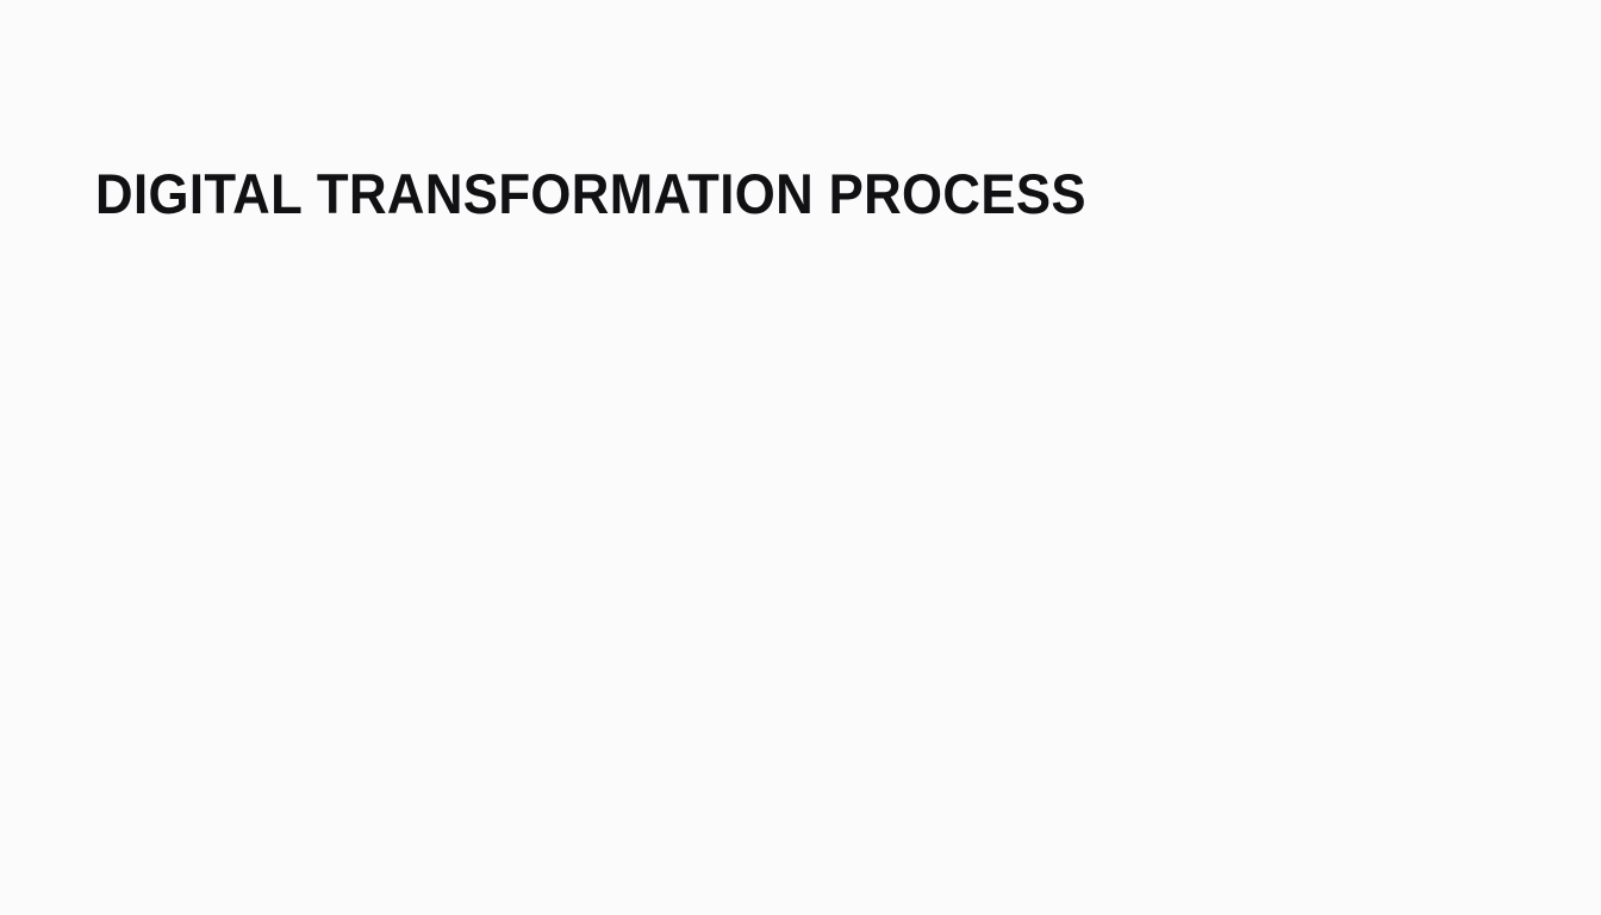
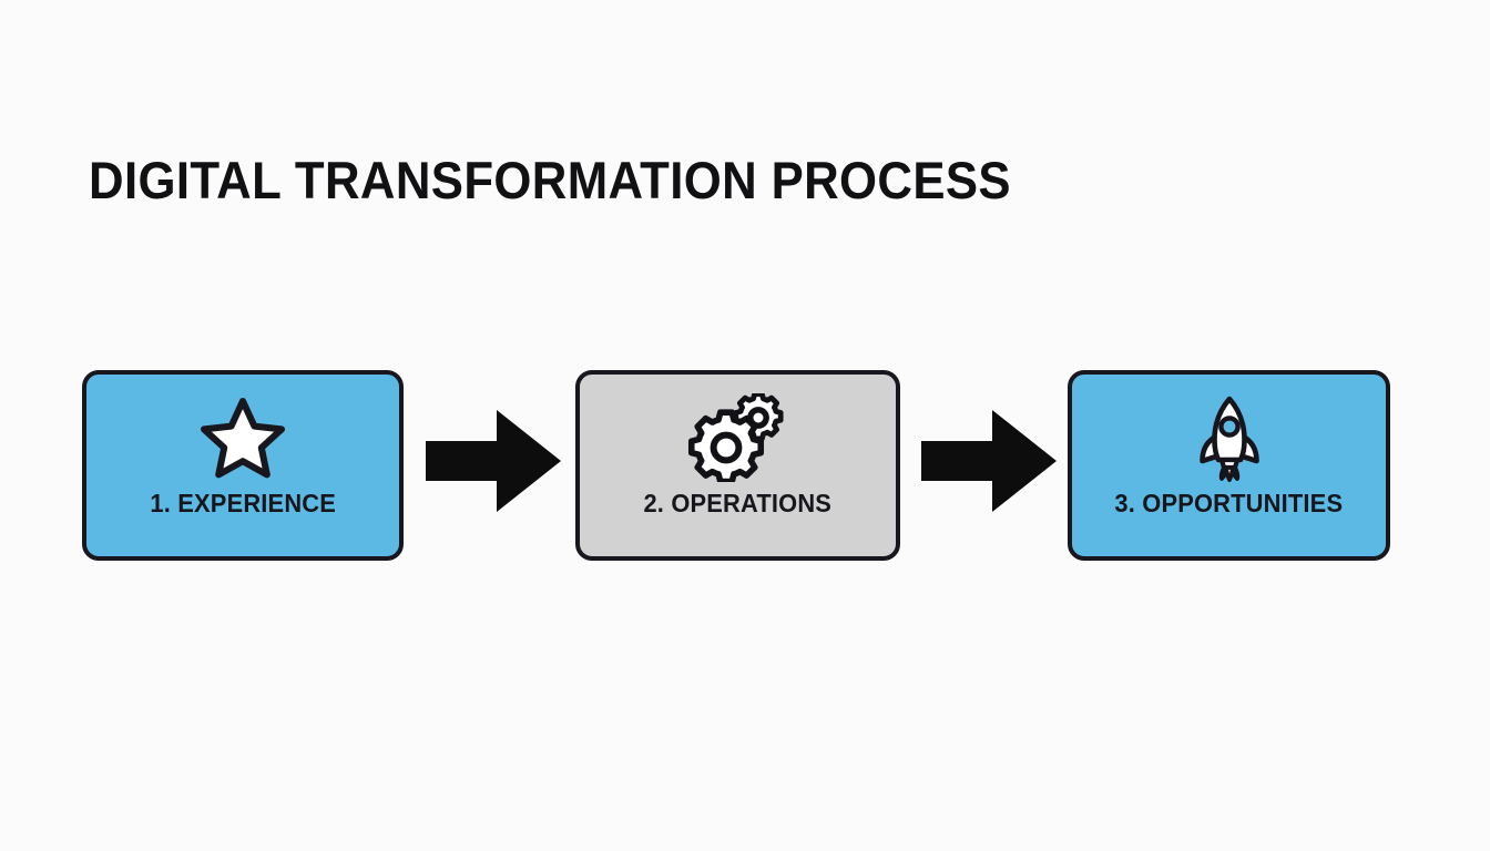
  DIGITAL TRANSFORMATION PROCESS
+ 1. EXPERIENCE
+ 2. OPERATIONS
+ 3. OPPORTUNITIES
